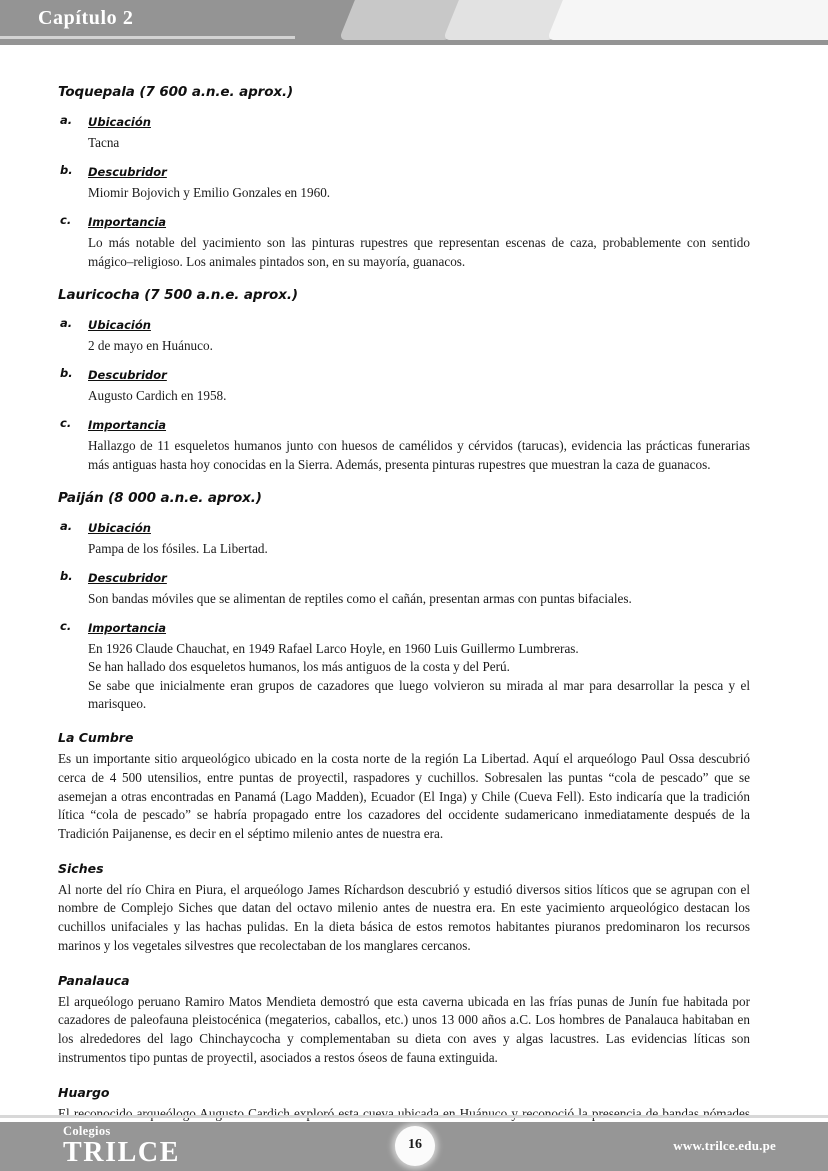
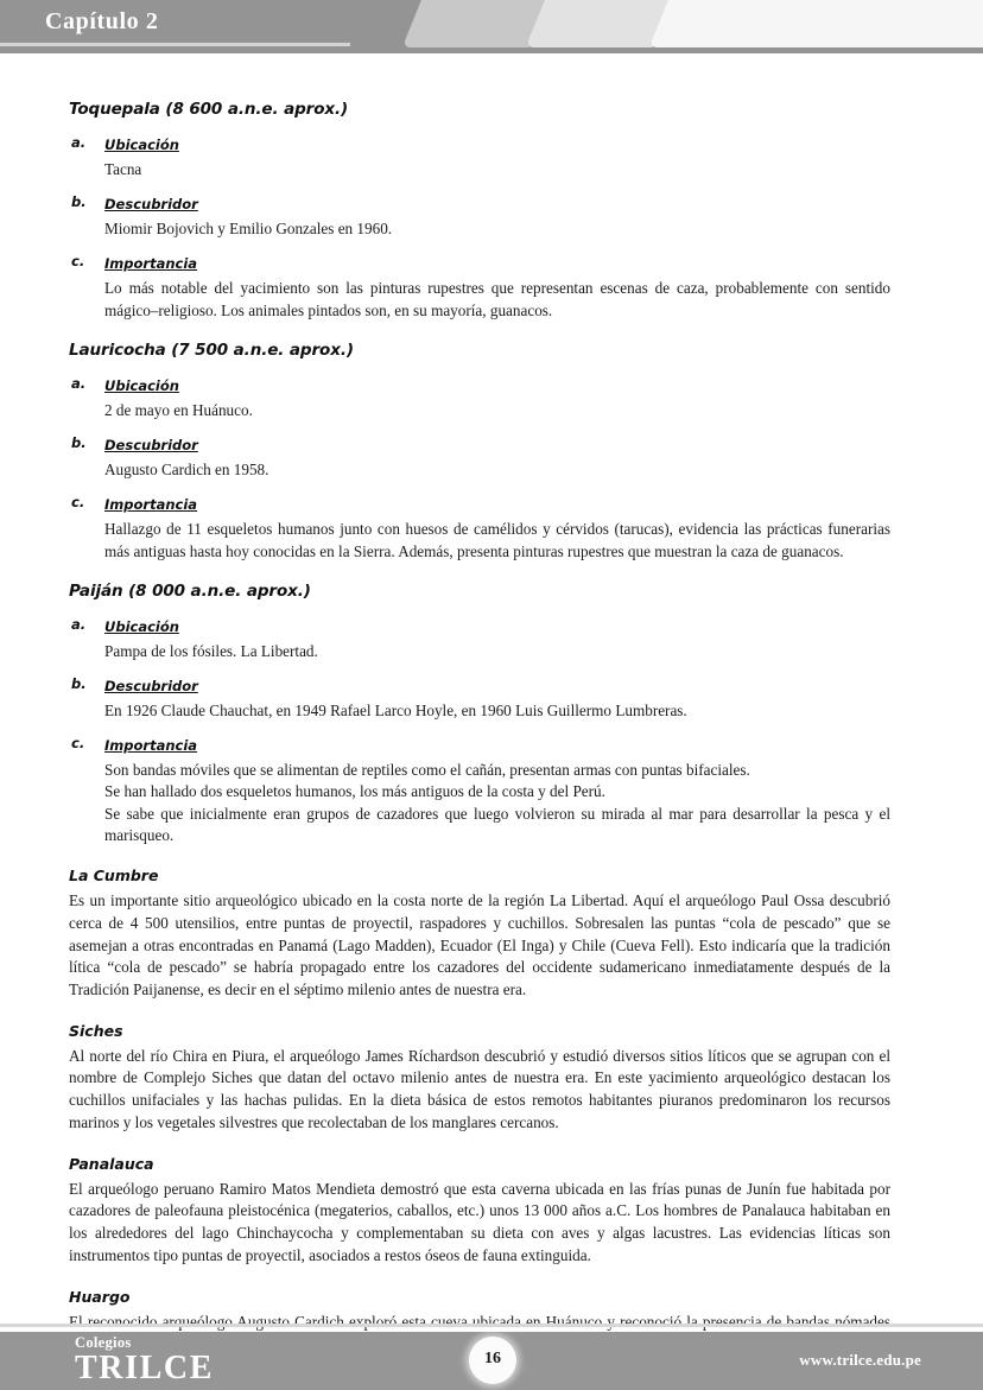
  Capítulo 2
- Toquepala (7 600 a.n.e. aprox.)
+ Toquepala (8 600 a.n.e. aprox.)
  a.
  Ubicación
  Tacna
  b.
  Descubridor
  Miomir Bojovich y Emilio Gonzales en 1960.
  c.
  Importancia
  Lo más notable del yacimiento son las pinturas rupestres que representan escenas de caza, probablemente con sentido mágico–religioso. Los animales pintados son, en su mayoría, guanacos.
  Lauricocha (7 500 a.n.e. aprox.)
  a.
  Ubicación
  2 de mayo en Huánuco.
  b.
  Descubridor
  Augusto Cardich en 1958.
  c.
  Importancia
  Hallazgo de 11 esqueletos humanos junto con huesos de camélidos y cérvidos (tarucas), evidencia las prácticas funerarias más antiguas hasta hoy conocidas en la Sierra. Además, presenta pinturas rupestres que muestran la caza de guanacos.
  Paiján (8 000 a.n.e. aprox.)
  a.
  Ubicación
  Pampa de los fósiles. La Libertad.
  b.
  Descubridor
- Son bandas móviles que se alimentan de reptiles como el cañán, presentan armas con puntas bifaciales.
+ En 1926 Claude Chauchat, en 1949 Rafael Larco Hoyle, en 1960 Luis Guillermo Lumbreras.
  c.
  Importancia
- En 1926 Claude Chauchat, en 1949 Rafael Larco Hoyle, en 1960 Luis Guillermo Lumbreras.
+ Son bandas móviles que se alimentan de reptiles como el cañán, presentan armas con puntas bifaciales.
  Se han hallado dos esqueletos humanos, los más antiguos de la costa y del Perú.
  Se sabe que inicialmente eran grupos de cazadores que luego volvieron su mirada al mar para desarrollar la pesca y el marisqueo.
  La Cumbre
  Es un importante sitio arqueológico ubicado en la costa norte de la región La Libertad. Aquí el arqueólogo Paul Ossa descubrió cerca de 4 500 utensilios, entre puntas de proyectil, raspadores y cuchillos. Sobresalen las puntas “cola de pescado” que se asemejan a otras encontradas en Panamá (Lago Madden), Ecuador (El Inga) y Chile (Cueva Fell). Esto indicaría que la tradición lítica “cola de pescado” se habría propagado entre los cazadores del occidente sudamericano inmediatamente después de la Tradición Paijanense, es decir en el séptimo milenio antes de nuestra era.
  Siches
  Al norte del río Chira en Piura, el arqueólogo James Ríchardson descubrió y estudió diversos sitios líticos que se agrupan con el nombre de Complejo Siches que datan del octavo milenio antes de nuestra era. En este yacimiento arqueológico destacan los cuchillos unifaciales y las hachas pulidas. En la dieta básica de estos remotos habitantes piuranos predominaron los recursos marinos y los vegetales silvestres que recolectaban de los manglares cercanos.
  Panalauca
  El arqueólogo peruano Ramiro Matos Mendieta demostró que esta caverna ubicada en las frías punas de Junín fue habitada por cazadores de paleofauna pleistocénica (megaterios, caballos, etc.) unos 13 000 años a.C. Los hombres de Panalauca habitaban en los alrededores del lago Chinchaycocha y complementaban su dieta con aves y algas lacustres. Las evidencias líticas son instrumentos tipo puntas de proyectil, asociados a restos óseos de fauna extinguida.
  Huargo
  Colegios
  TRILCE
  16
  www.trilce.edu.pe
